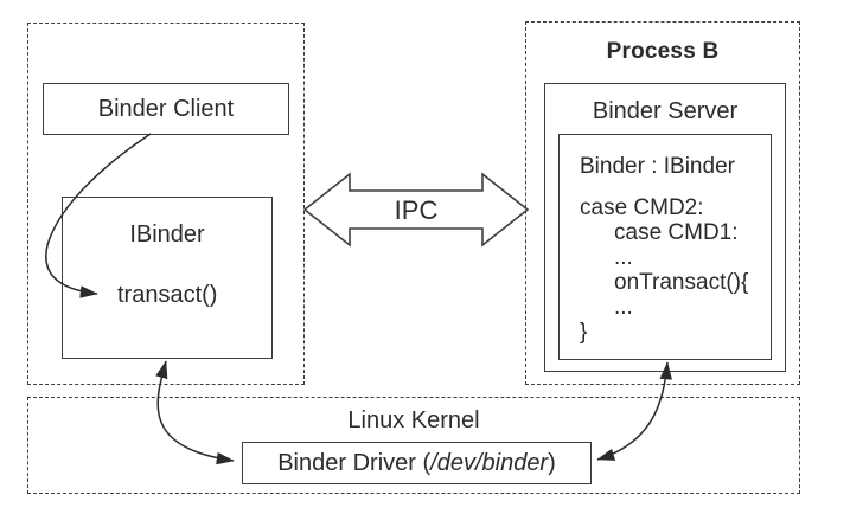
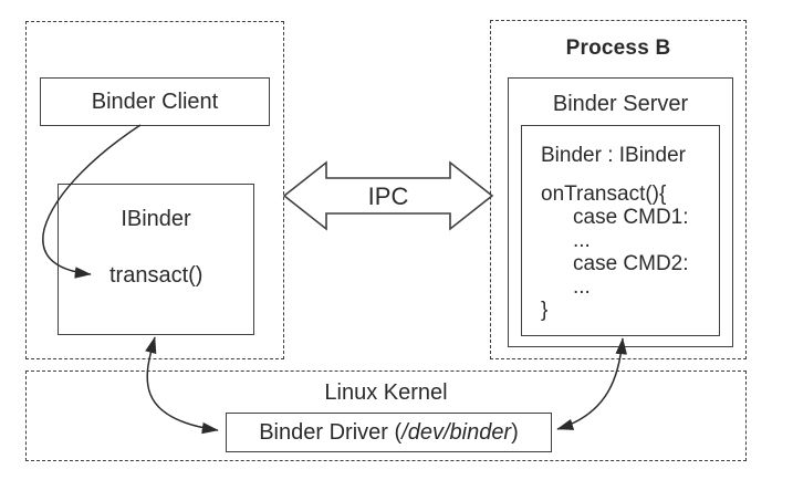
  Binder Client
  IBinder
  transact()
  Process B
  Binder Server
  Binder : IBinder
- case CMD2:
+ onTransact(){
  case CMD1:
  ...
- onTransact(){
+ case CMD2:
  ...
  }
  Linux Kernel
  Binder Driver (/dev/binder)
  IPC
